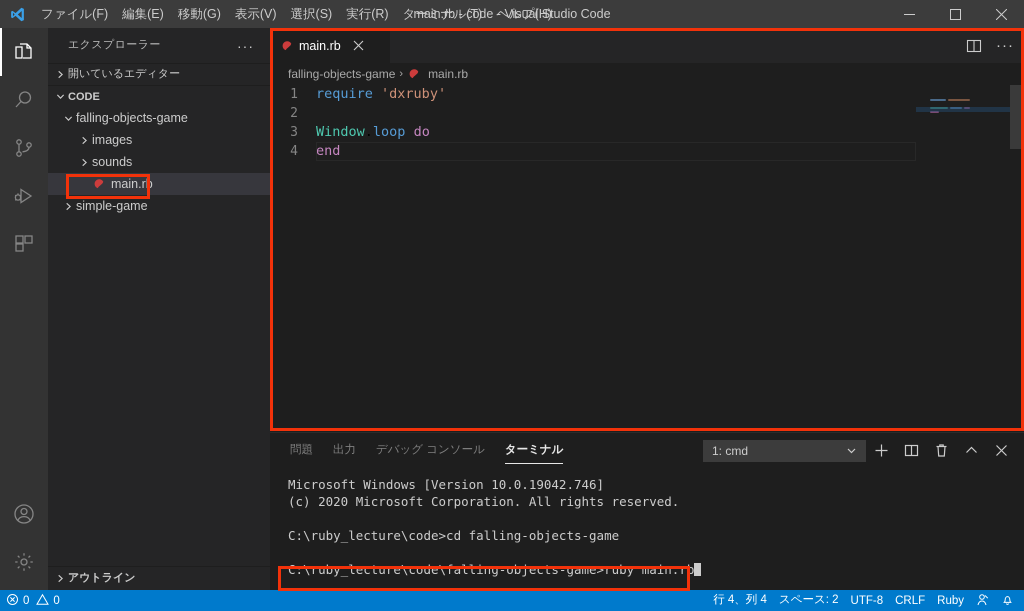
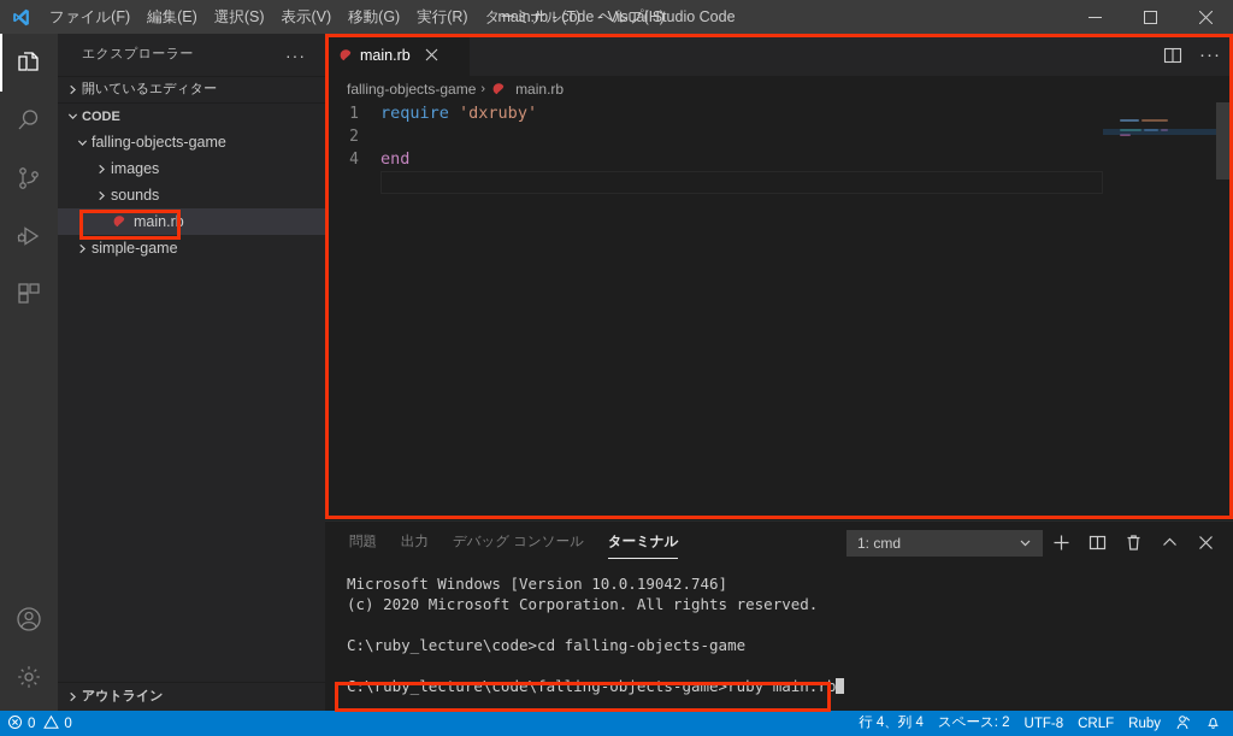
  ファイル(F)
  編集(E)
- 移動(G)
+ 選択(S)
  表示(V)
- 選択(S)
+ 移動(G)
  実行(R)
  ターミナル(T)
  ヘルプ(H)
  main.rb - code - Visual Studio Code
  エクスプローラー
  ···
  開いているエディター
  CODE
  falling-objects-game
  images
  sounds
  main.rb
  simple-game
  アウトライン
  main.rb
  ···
  falling-objects-game
  ›
  main.rb
  1
  require 'dxruby'
  2
- 3
- Window.loop do
  4
  end
  問題
  出力
  デバッグ コンソール
  ターミナル
  1: cmd
  Microsoft Windows [Version 10.0.19042.746]
  (c) 2020 Microsoft Corporation. All rights reserved.
  C:\ruby_lecture\code>cd falling-objects-game
  C:\ruby_lecture\code\falling-objects-game>ruby main.rb
  0
  0
  行 4、列 4
  スペース: 2
  UTF-8
  CRLF
  Ruby
